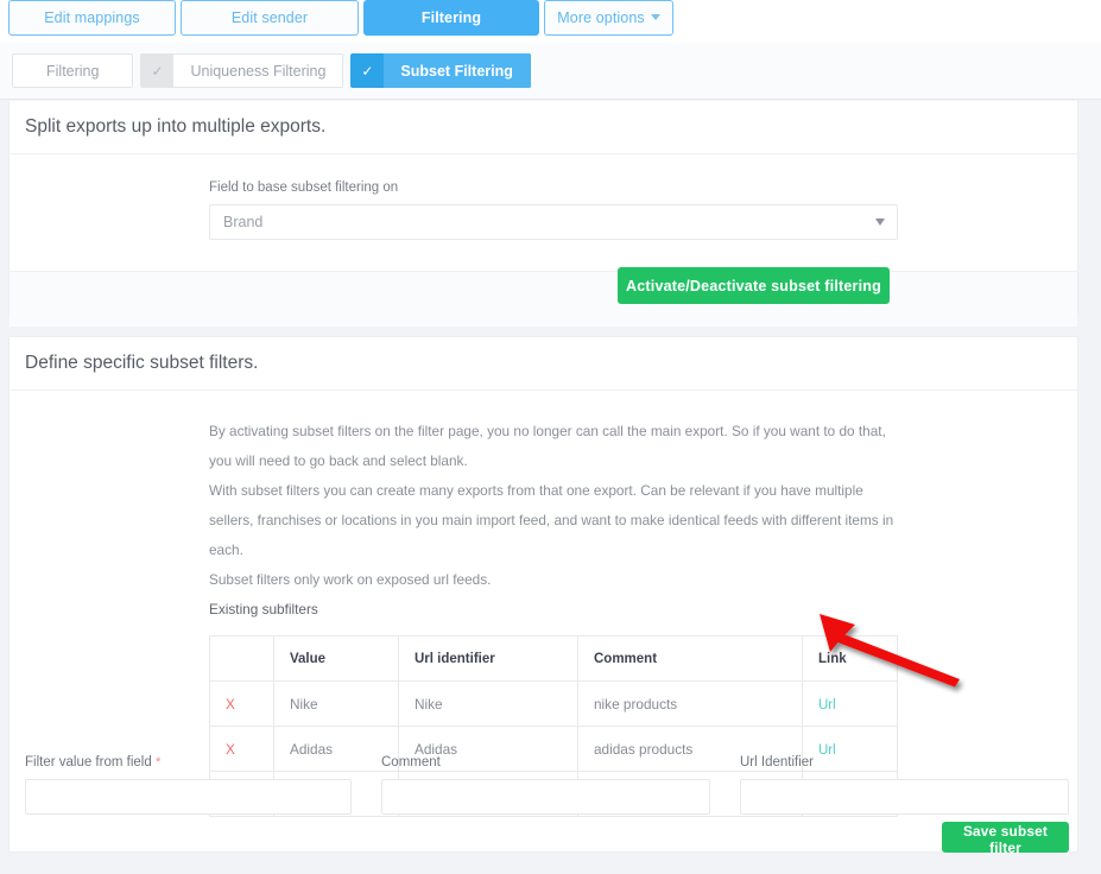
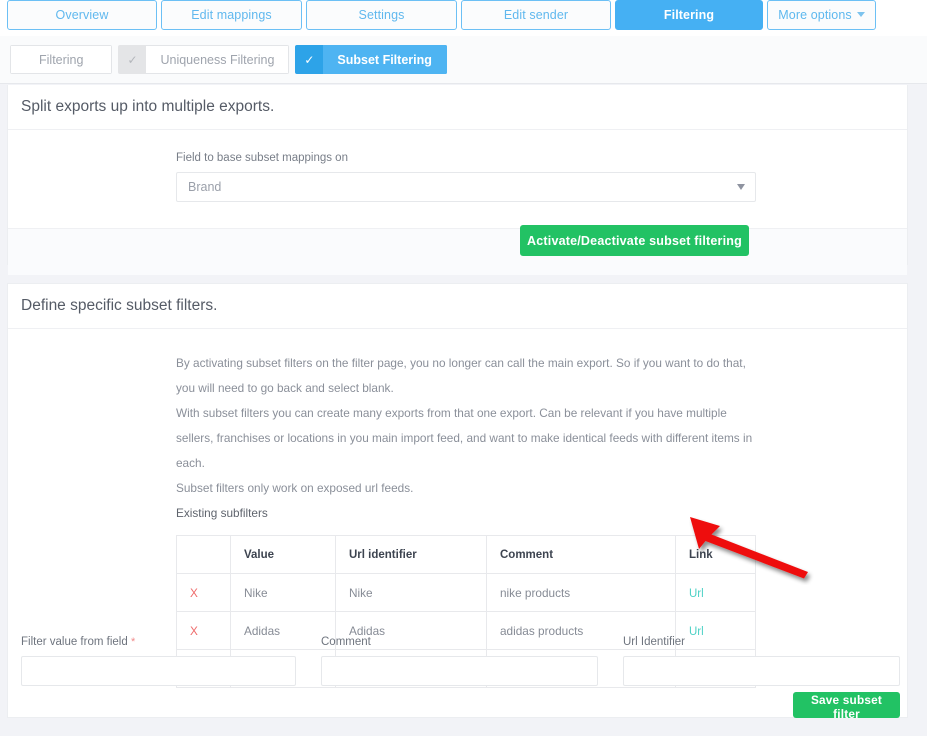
+ Overview
  Edit mappings
+ Settings
  Edit sender
  Filtering
  More options
  Filtering
  ✓
  Uniqueness Filtering
  ✓
  Subset Filtering
  Split exports up into multiple exports.
- Field to base subset filtering on
+ Field to base subset mappings on
  Brand
  Activate/Deactivate subset filtering
  Define specific subset filters.
  By activating subset filters on the filter page, you no longer can call the main export. So if you want to do that, you will need to go back and select blank.
  With subset filters you can create many exports from that one export. Can be relevant if you have multiple sellers, franchises or locations in you main import feed, and want to make identical feeds with different items in each.
  Subset filters only work on exposed url feeds.
  Existing subfilters
  	Value	Url identifier	Comment	Link
  X	Nike	Nike	nike products	Url
  X	Adidas	Adidas	adidas products	Url
  Filter value from field *
  Comment
  Url Identifier
  Save subset filter
